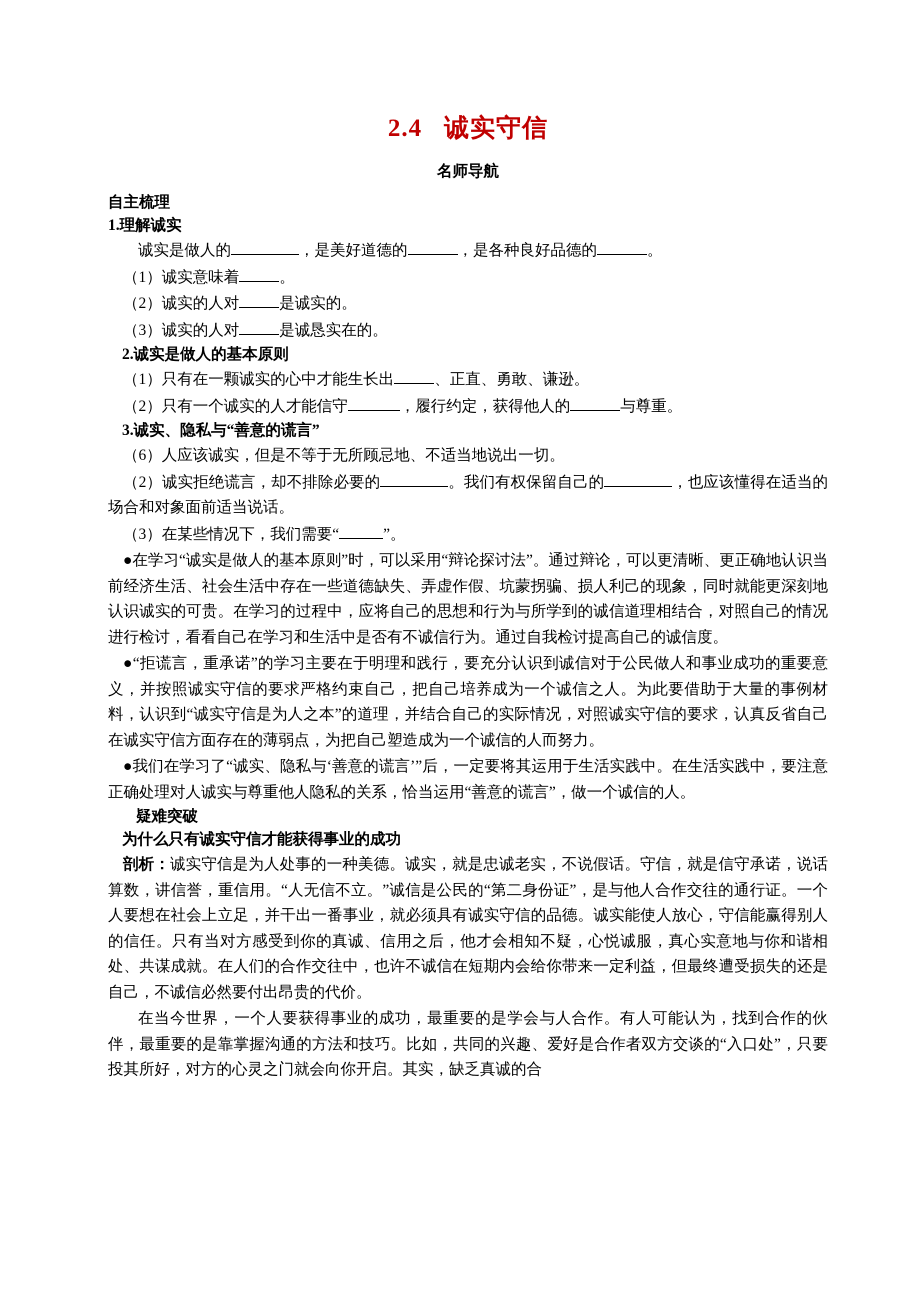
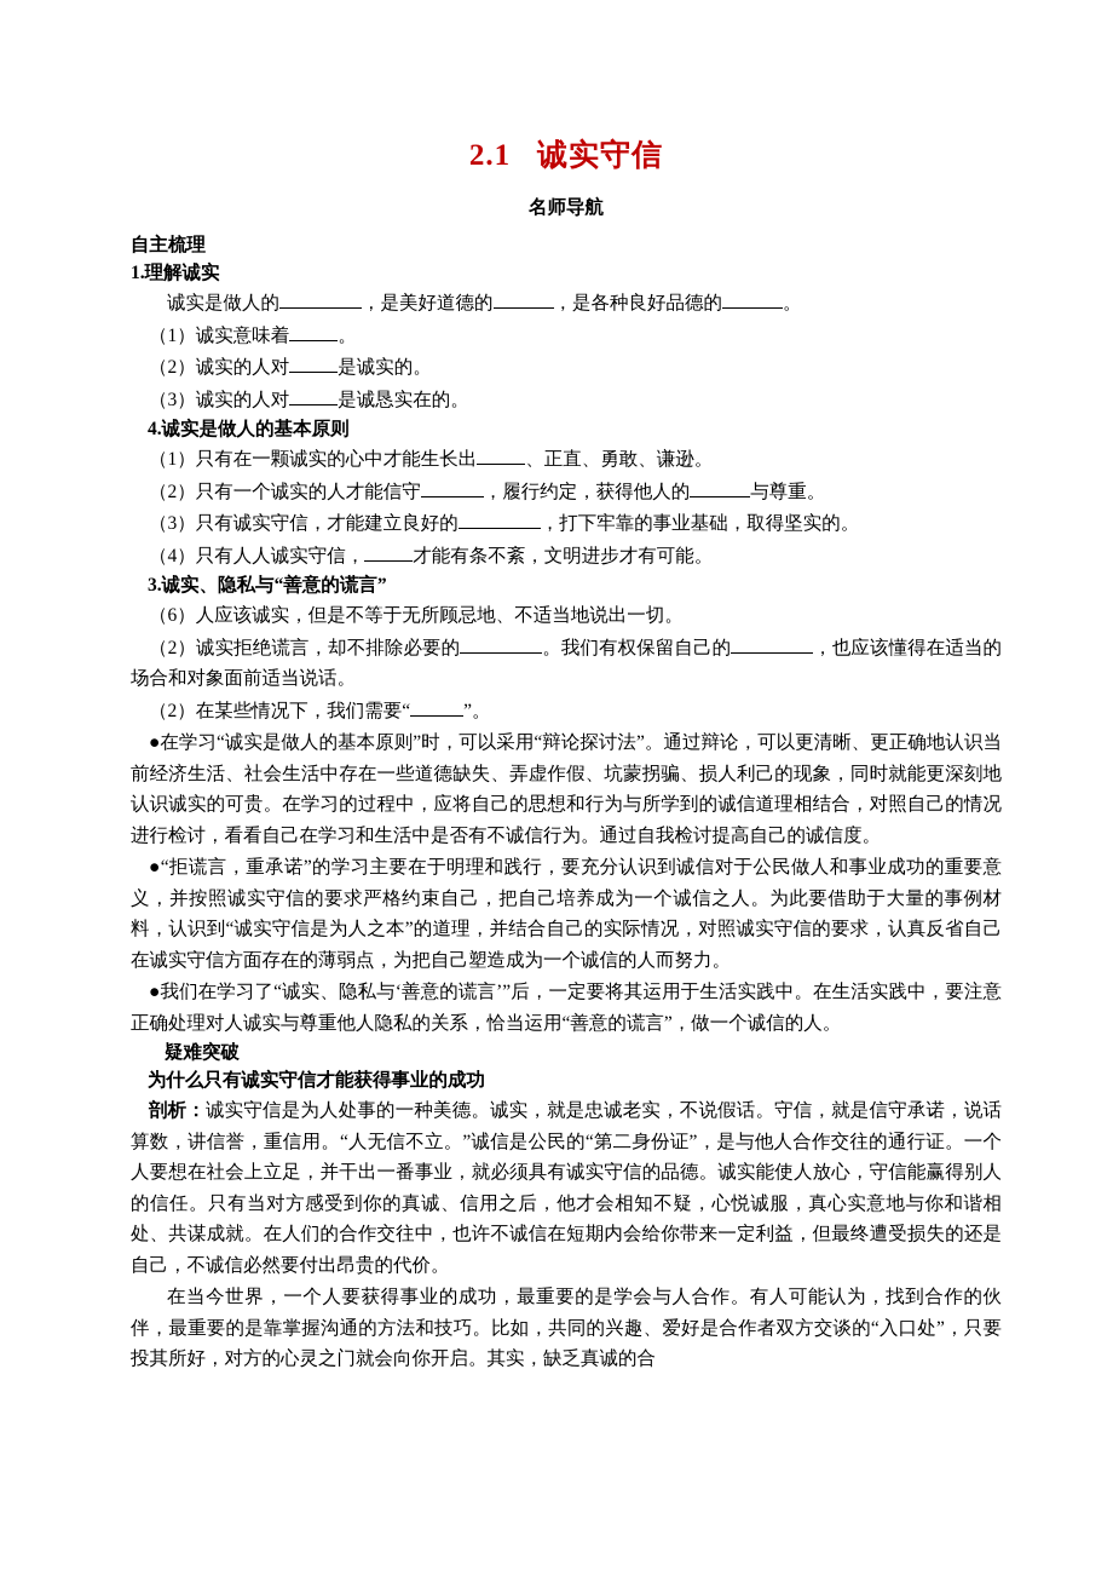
- 2.4 诚实守信
+ 2.1 诚实守信
  名师导航
  自主梳理
  1.理解诚实
  诚实是做人的 ，是美好道德的 ，是各种良好品德的 。
  （1）诚实意味着 。
  （2）诚实的人对 是诚实的。
  （3）诚实的人对 是诚恳实在的。
- 2.诚实是做人的基本原则
+ 4.诚实是做人的基本原则
  （1）只有在一颗诚实的心中才能生长出 、正直、勇敢、谦逊。
  （2）只有一个诚实的人才能信守 ，履行约定，获得他人的 与尊重。
+ （3）只有诚实守信，才能建立良好的 ，打下牢靠的事业基础，取得坚实的。
+ （4）只有人人诚实守信， 才能有条不紊，文明进步才有可能。
  3.诚实、隐私与“善意的谎言”
  （6）人应该诚实，但是不等于无所顾忌地、不适当地说出一切。
  （2）诚实拒绝谎言，却不排除必要的 。我们有权保留自己的 ，也应该懂得在适当的场合和对象面前适当说话。
- （3）在某些情况下，我们需要“ ”。
+ （2）在某些情况下，我们需要“ ”。
  ●在学习“诚实是做人的基本原则”时，可以采用“辩论探讨法”。通过辩论，可以更清晰、更正确地认识当前经济生活、社会生活中存在一些道德缺失、弄虚作假、坑蒙拐骗、损人利己的现象，同时就能更深刻地认识诚实的可贵。在学习的过程中，应将自己的思想和行为与所学到的诚信道理相结合，对照自己的情况进行检讨，看看自己在学习和生活中是否有不诚信行为。通过自我检讨提高自己的诚信度。
  ●“拒谎言，重承诺”的学习主要在于明理和践行，要充分认识到诚信对于公民做人和事业成功的重要意义，并按照诚实守信的要求严格约束自己，把自己培养成为一个诚信之人。为此要借助于大量的事例材料，认识到“诚实守信是为人之本”的道理，并结合自己的实际情况，对照诚实守信的要求，认真反省自己在诚实守信方面存在的薄弱点，为把自己塑造成为一个诚信的人而努力。
  ●我们在学习了“诚实、隐私与‘善意的谎言’”后，一定要将其运用于生活实践中。在生活实践中，要注意正确处理对人诚实与尊重他人隐私的关系，恰当运用“善意的谎言”，做一个诚信的人。
  疑难突破
  为什么只有诚实守信才能获得事业的成功
  剖析：诚实守信是为人处事的一种美德。诚实，就是忠诚老实，不说假话。守信，就是信守承诺，说话算数，讲信誉，重信用。“人无信不立。”诚信是公民的“第二身份证”，是与他人合作交往的通行证。一个人要想在社会上立足，并干出一番事业，就必须具有诚实守信的品德。诚实能使人放心，守信能赢得别人的信任。只有当对方感受到你的真诚、信用之后，他才会相知不疑，心悦诚服，真心实意地与你和谐相处、共谋成就。在人们的合作交往中，也许不诚信在短期内会给你带来一定利益，但最终遭受损失的还是自己，不诚信必然要付出昂贵的代价。
  在当今世界，一个人要获得事业的成功，最重要的是学会与人合作。有人可能认为，找到合作的伙伴，最重要的是靠掌握沟通的方法和技巧。比如，共同的兴趣、爱好是合作者双方交谈的“入口处”，只要投其所好，对方的心灵之门就会向你开启。其实，缺乏真诚的合
